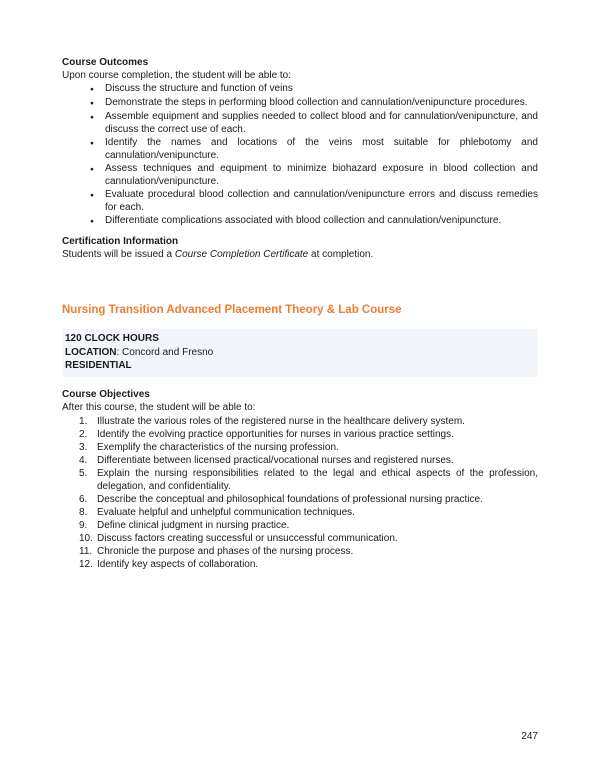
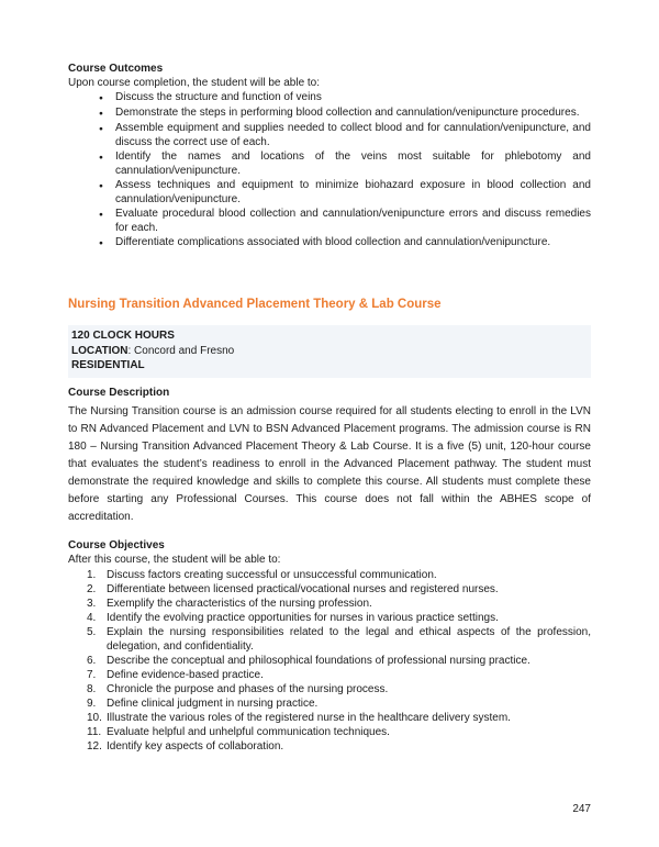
  Course Outcomes
  Upon course completion, the student will be able to:
  Discuss the structure and function of veins
  Demonstrate the steps in performing blood collection and cannulation/venipuncture procedures.
  Assemble equipment and supplies needed to collect blood and for cannulation/venipuncture, and discuss the correct use of each.
  Identify the names and locations of the veins most suitable for phlebotomy and cannulation/venipuncture.
  Assess techniques and equipment to minimize biohazard exposure in blood collection and cannulation/venipuncture.
  Evaluate procedural blood collection and cannulation/venipuncture errors and discuss remedies for each.
  Differentiate complications associated with blood collection and cannulation/venipuncture.
- Certification Information
- Students will be issued a Course Completion Certificate at completion.
  Nursing Transition Advanced Placement Theory & Lab Course
  120 CLOCK HOURS
  LOCATION: Concord and Fresno
  RESIDENTIAL
+ Course Description
+ The Nursing Transition course is an admission course required for all students electing to enroll in the LVN to RN Advanced Placement and LVN to BSN Advanced Placement programs. The admission course is RN 180 – Nursing Transition Advanced Placement Theory & Lab Course. It is a five (5) unit, 120-hour course that evaluates the student’s readiness to enroll in the Advanced Placement pathway. The student must demonstrate the required knowledge and skills to complete this course. All students must complete these before starting any Professional Courses. This course does not fall within the ABHES scope of accreditation.
  Course Objectives
  After this course, the student will be able to:
  1.
- Illustrate the various roles of the registered nurse in the healthcare delivery system.
+ Discuss factors creating successful or unsuccessful communication.
  2.
- Identify the evolving practice opportunities for nurses in various practice settings.
+ Differentiate between licensed practical/vocational nurses and registered nurses.
  3.
  Exemplify the characteristics of the nursing profession.
  4.
- Differentiate between licensed practical/vocational nurses and registered nurses.
+ Identify the evolving practice opportunities for nurses in various practice settings.
  5.
  Explain the nursing responsibilities related to the legal and ethical aspects of the profession, delegation, and confidentiality.
  6.
  Describe the conceptual and philosophical foundations of professional nursing practice.
+ 7.
+ Define evidence-based practice.
  8.
- Evaluate helpful and unhelpful communication techniques.
+ Chronicle the purpose and phases of the nursing process.
  9.
  Define clinical judgment in nursing practice.
  10.
- Discuss factors creating successful or unsuccessful communication.
+ Illustrate the various roles of the registered nurse in the healthcare delivery system.
  11.
- Chronicle the purpose and phases of the nursing process.
+ Evaluate helpful and unhelpful communication techniques.
  12.
  Identify key aspects of collaboration.
  247
